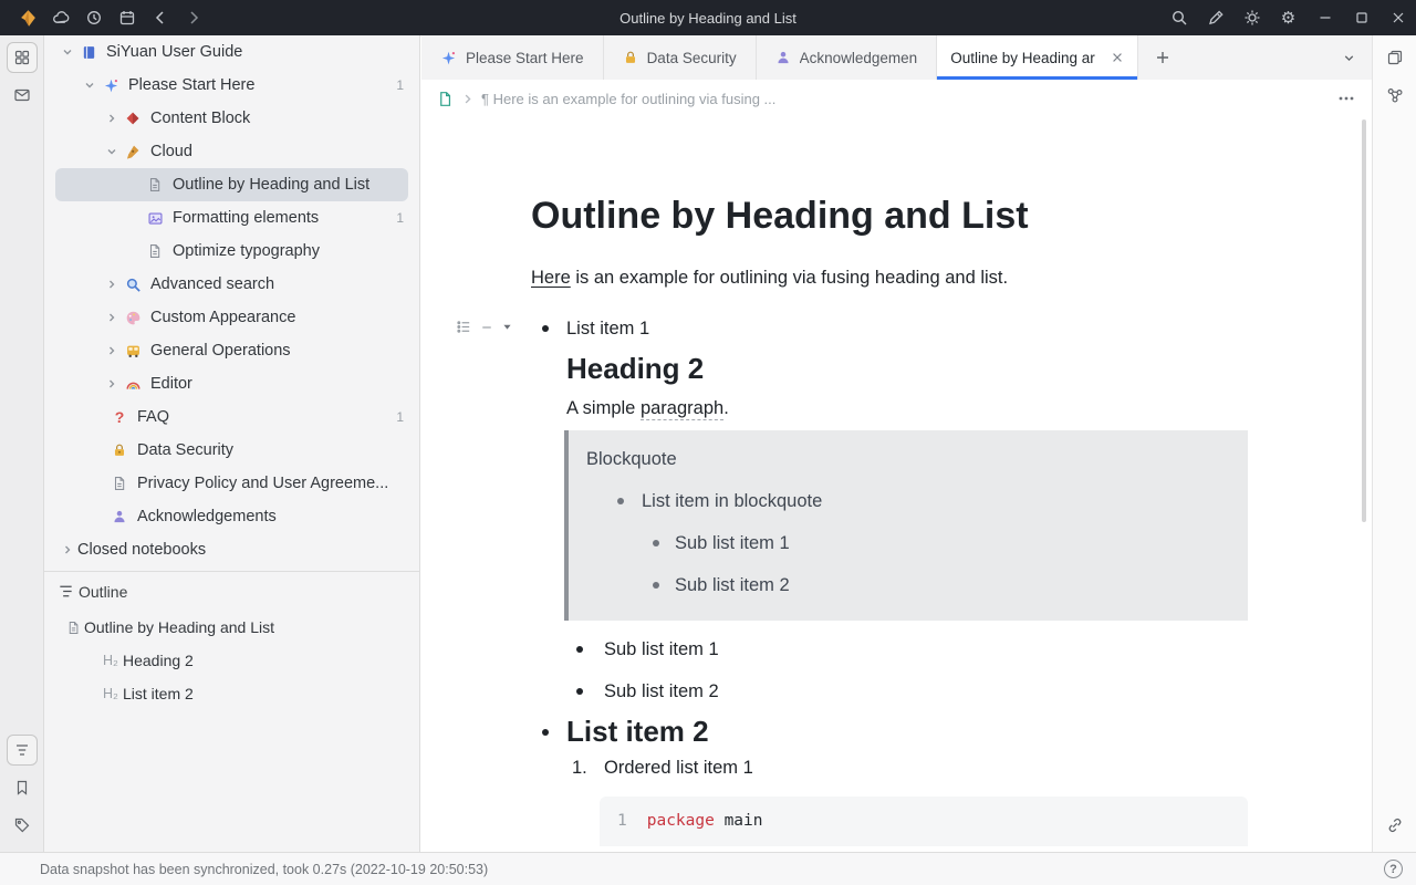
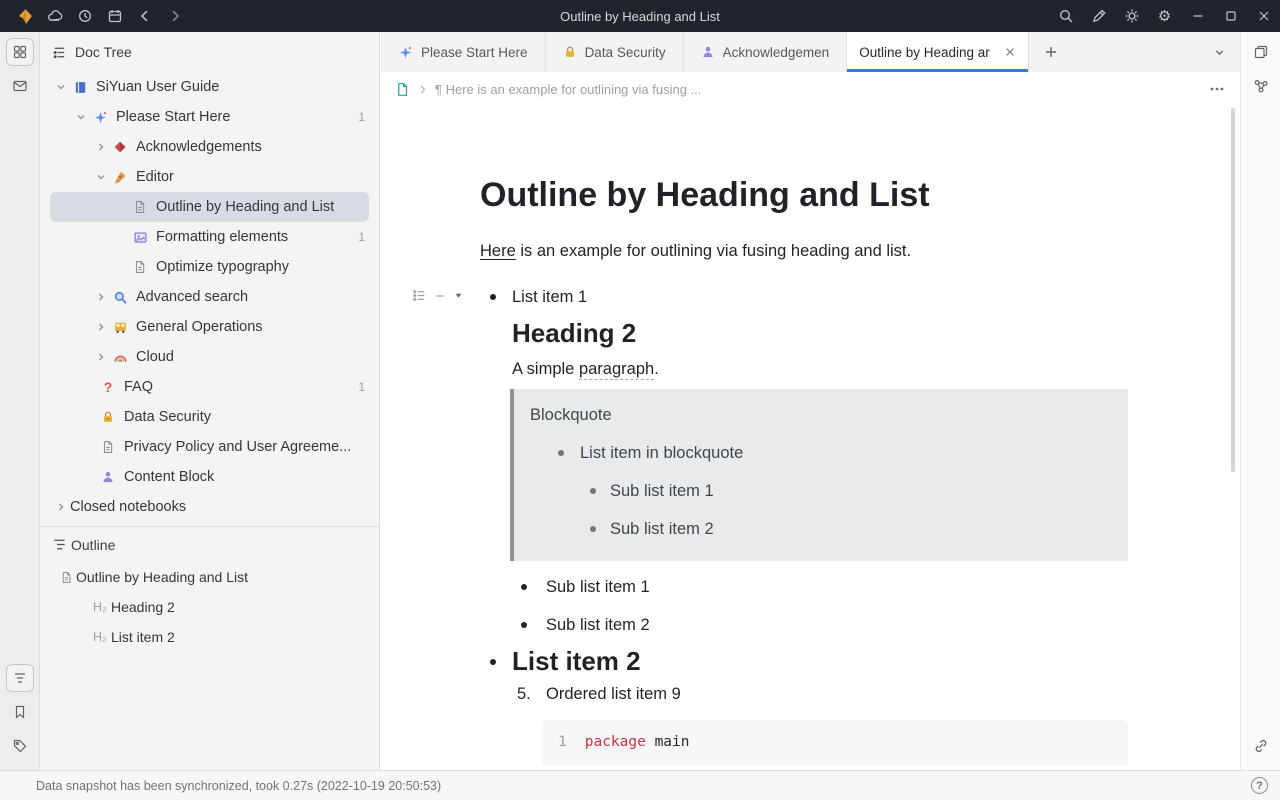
  Outline by Heading and List
  ⚙
+ Doc Tree
  SiYuan User Guide
  Please Start Here
  1
- Content Block
+ Acknowledgements
- Cloud
+ Editor
  Outline by Heading and List
  Formatting elements
  1
  Optimize typography
  Advanced search
- Custom Appearance
  General Operations
- Editor
+ Cloud
  ?
  FAQ
  1
  Data Security
  Privacy Policy and User Agreeme...
- Acknowledgements
+ Content Block
  Closed notebooks
  Outline
  Outline by Heading and List
  H₂
  Heading 2
  H₂
  List item 2
  Please Start Here
  Data Security
  Acknowledgemen
  Outline by Heading ar
  ¶ Here is an example for outlining via fusing ...
  Outline by Heading and List
  Here is an example for outlining via fusing heading and list.
  List item 1
  Heading 2
  A simple paragraph.
  Blockquote
  List item in blockquote
  Sub list item 1
  Sub list item 2
  Sub list item 1
  Sub list item 2
  List item 2
- 1.
+ 5.
- Ordered list item 1
+ Ordered list item 9
  1
  package main
  Data snapshot has been synchronized, took 0.27s (2022-10-19 20:50:53)
  ?
